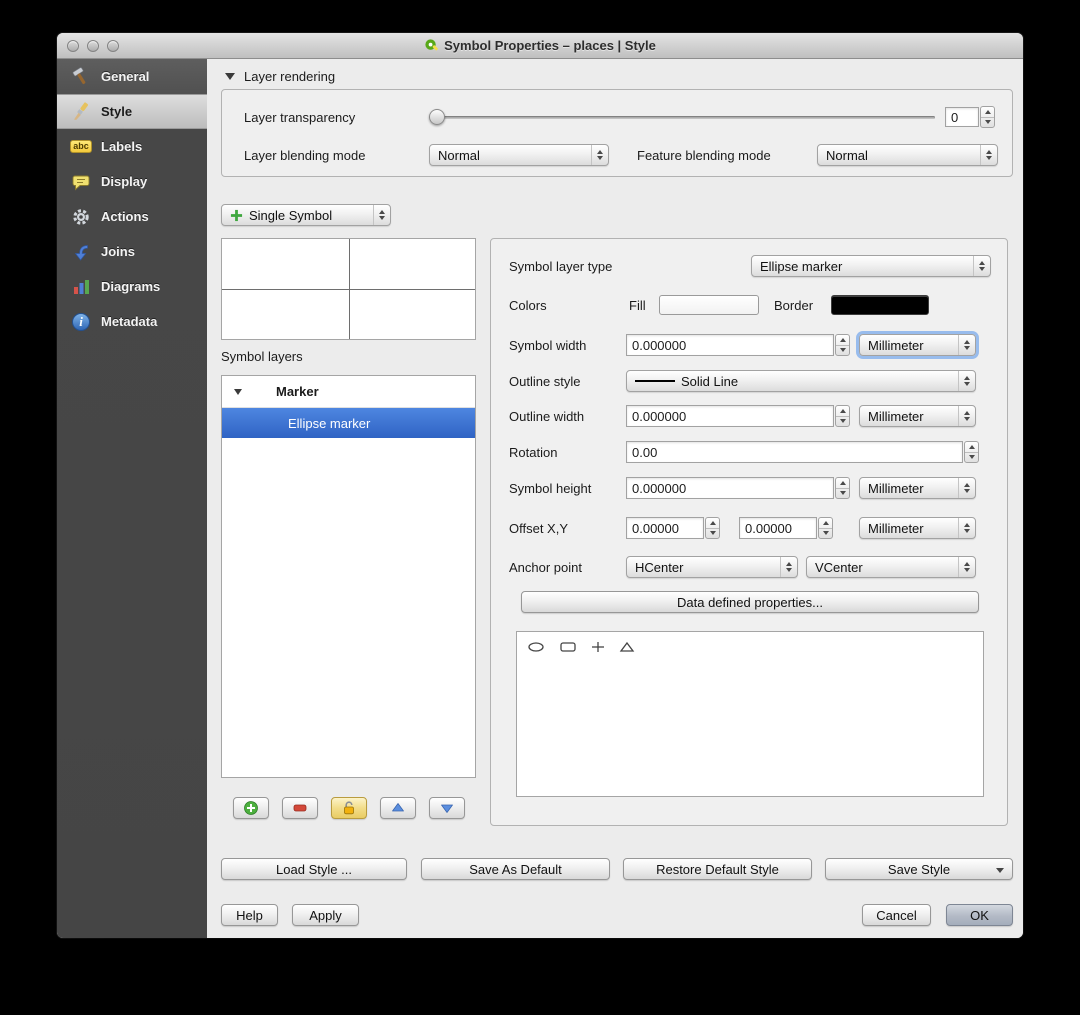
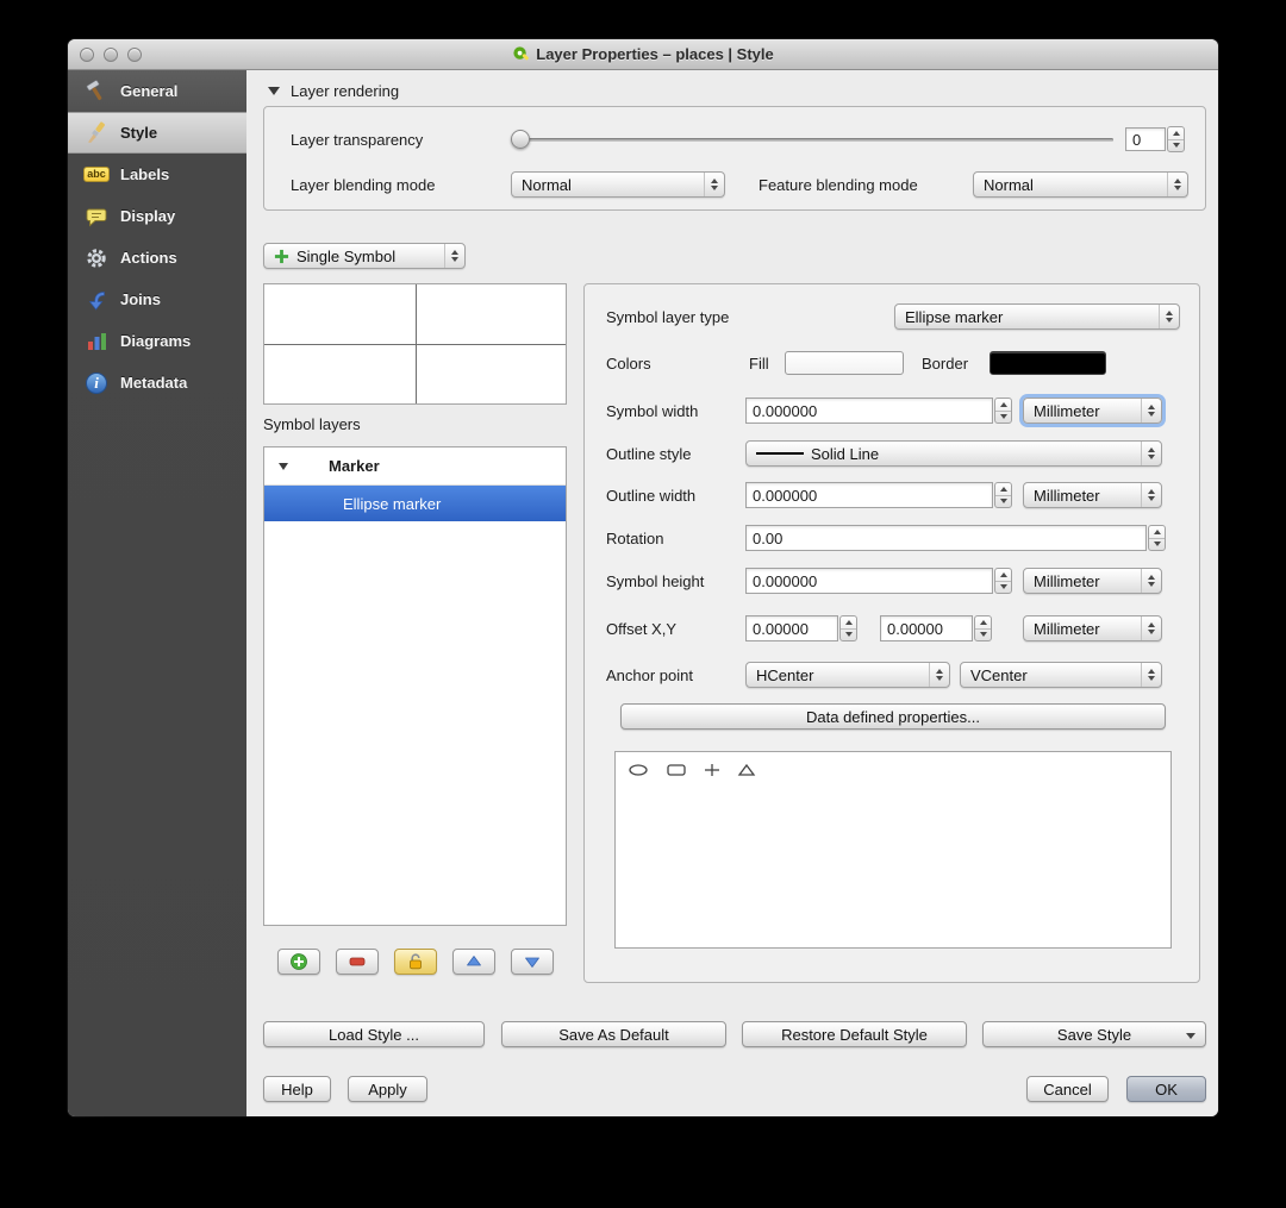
- Symbol Properties – places | Style
+ Layer Properties – places | Style
  General
  Style
  abc
  Labels
  Display
  Actions
  Joins
  Diagrams
  i
  Metadata
  Layer rendering
  Layer transparency
  0
  Layer blending mode
  Normal
  Feature blending mode
  Normal
  Single Symbol
  Symbol layers
  Marker
  Ellipse marker
  Symbol layer type
  Ellipse marker
  Colors
  Fill
  Border
  Symbol width
  0.000000
  Millimeter
  Outline style
  Solid Line
  Outline width
  0.000000
  Millimeter
  Rotation
  0.00
  Symbol height
  0.000000
  Millimeter
  Offset X,Y
  0.00000
  0.00000
  Millimeter
  Anchor point
  HCenter
  VCenter
  Data defined properties...
  Load Style ...
  Save As Default
  Restore Default Style
  Save Style
  Help
  Apply
  Cancel
  OK
